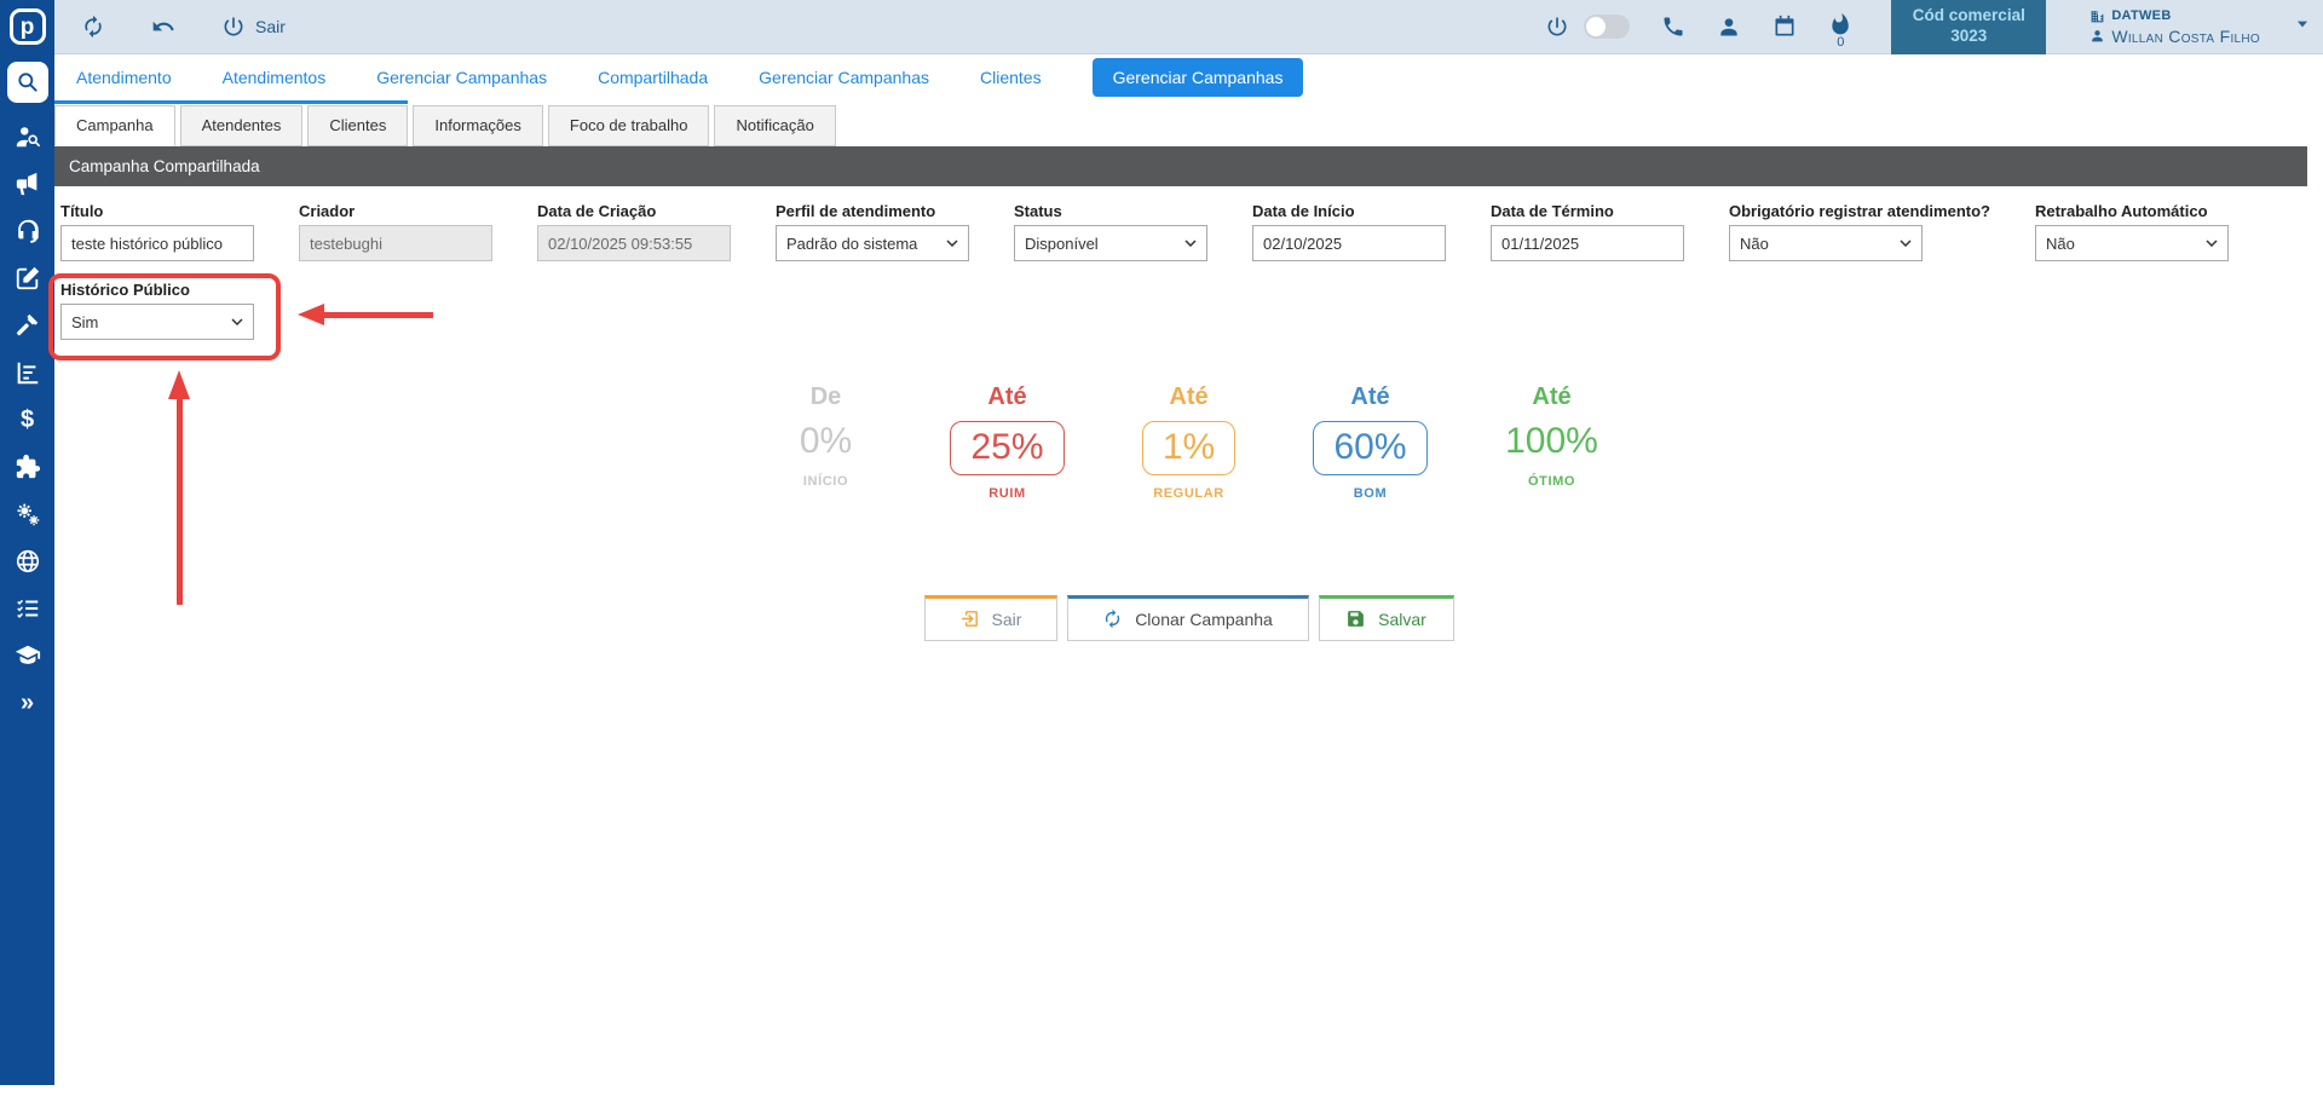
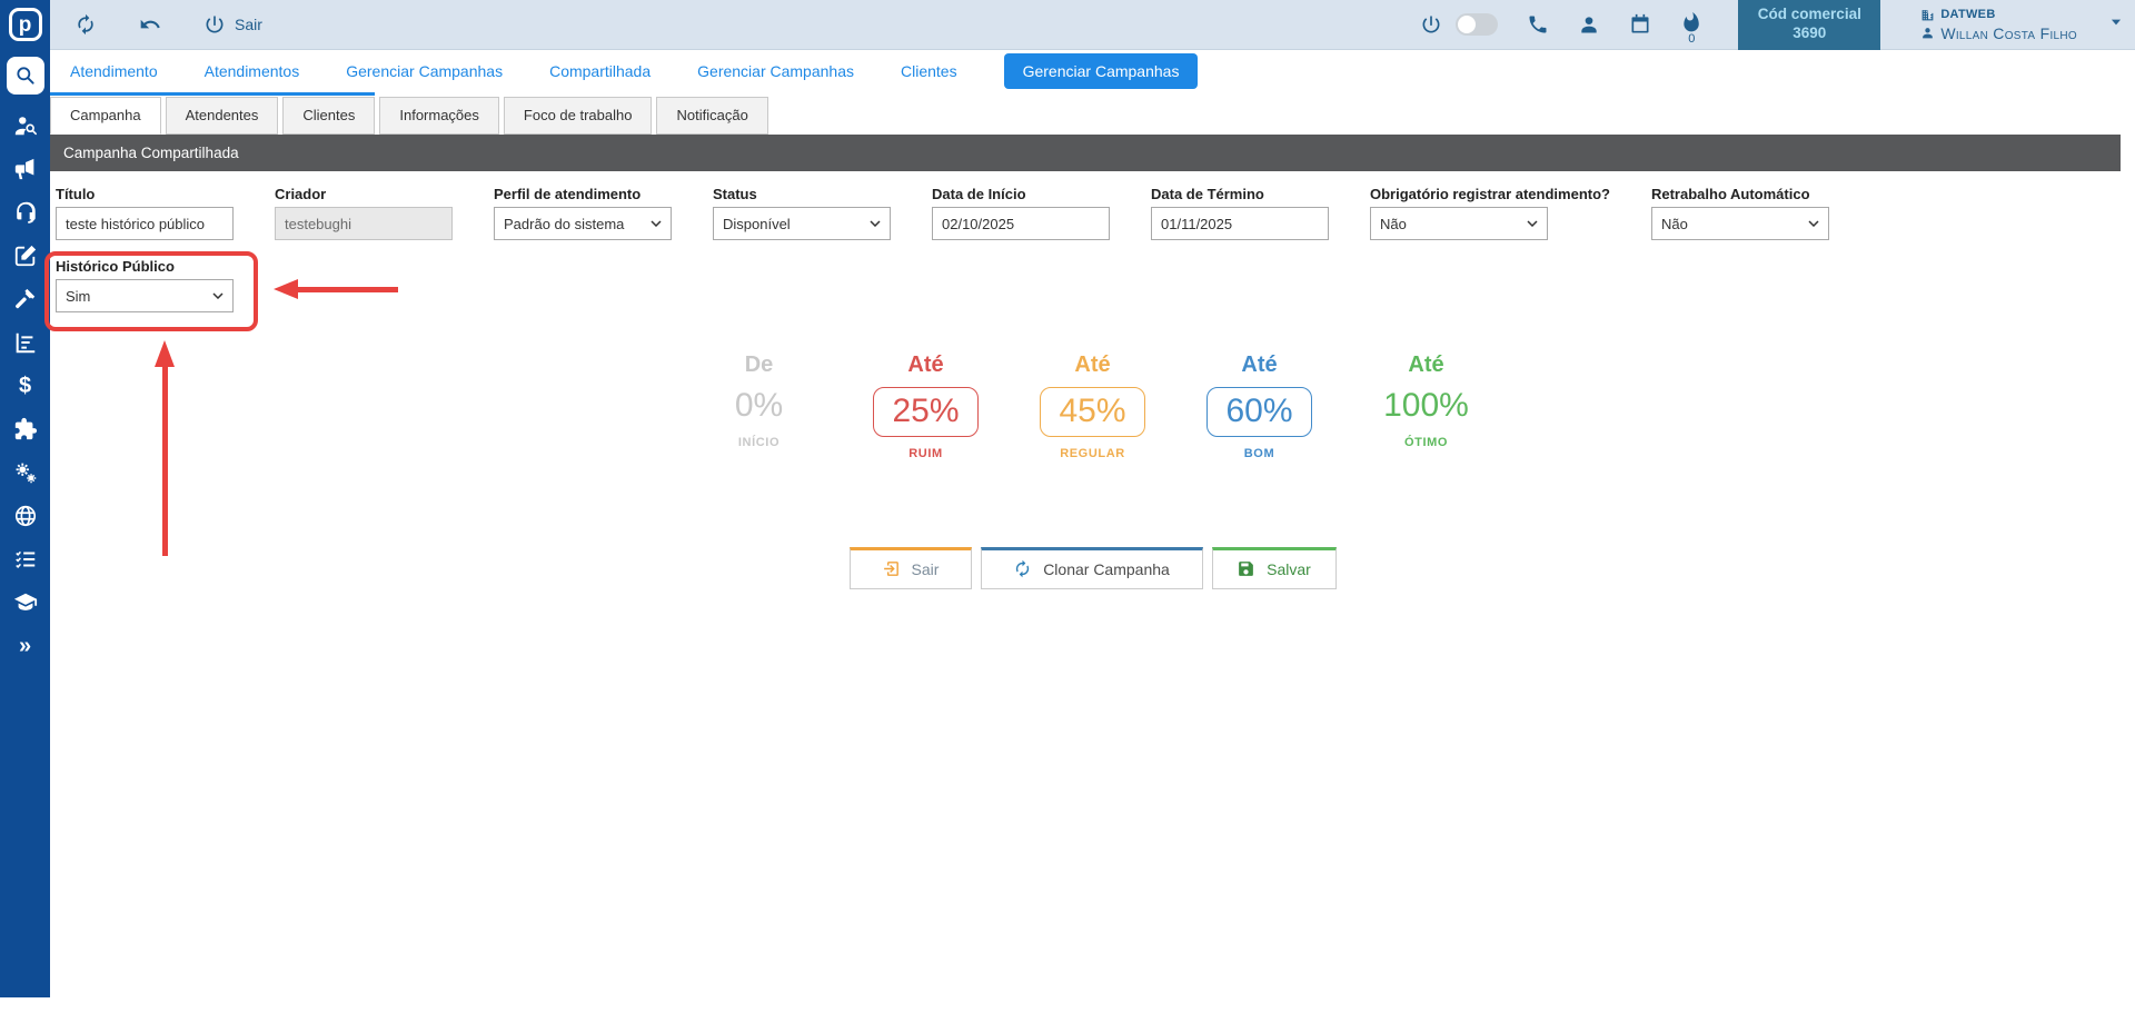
  p
  Sair
  0
  Cód comercial
- 3023
+ 3690
  DATWEB
  Willan Costa Filho
  $
  »
  Atendimento
  Atendimentos
  Gerenciar Campanhas
  Compartilhada
  Gerenciar Campanhas
  Clientes
  Gerenciar Campanhas
  Campanha
  Atendentes
  Clientes
  Informações
  Foco de trabalho
  Notificação
  Campanha Compartilhada
  Título
  teste histórico público
  Criador
  testebughi
- Data de Criação
- 02/10/2025 09:53:55
  Perfil de atendimento
  Padrão do sistema
  Status
  Disponível
  Data de Início
  02/10/2025
  Data de Término
  01/11/2025
  Obrigatório registrar atendimento?
  Não
  Retrabalho Automático
  Não
  Histórico Público
  Sim
  De
  0%
  INÍCIO
  Até
  25%
  RUIM
  Até
- 1%
+ 45%
  REGULAR
  Até
  60%
  BOM
  Até
  100%
  ÓTIMO
  Sair
  Clonar Campanha
  Salvar
